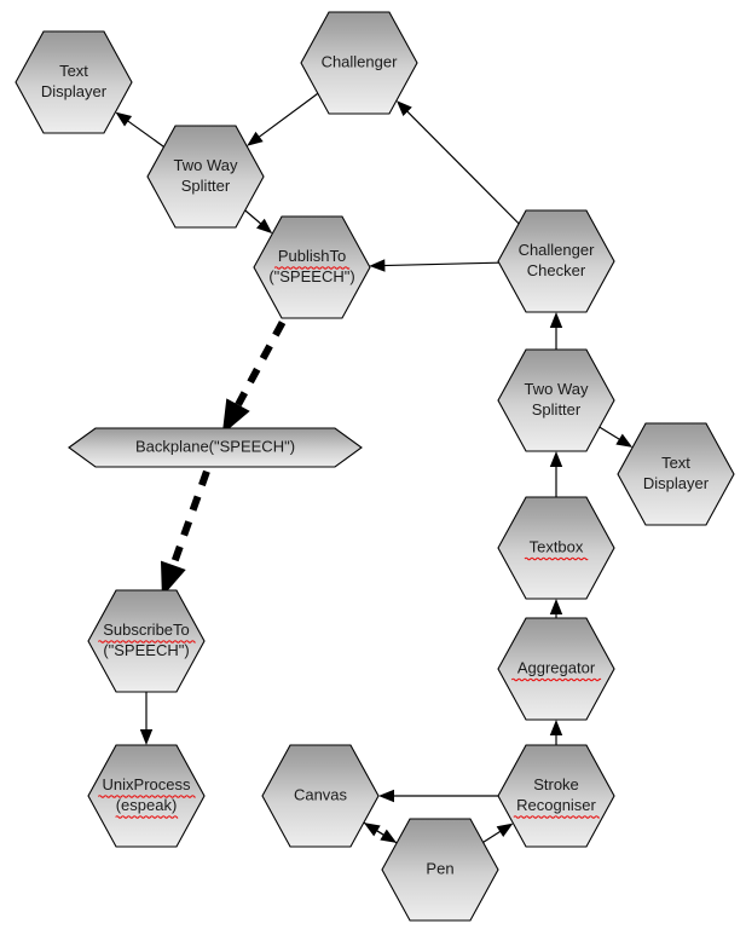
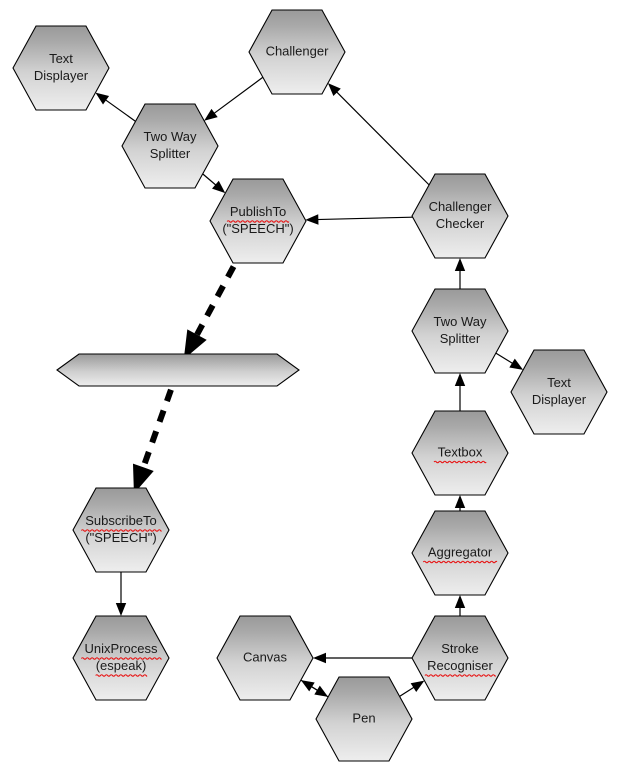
  Text
  Displayer
  Challenger
  Two Way
  Splitter
  PublishTo
  ("SPEECH")
  Challenger
  Checker
  Two Way
  Splitter
  Text
  Displayer
- Backplane("SPEECH")
  Textbox
  Aggregator
  SubscribeTo
  ("SPEECH")
  UnixProcess
  (espeak)
  Stroke
  Recogniser
  Canvas
  Pen
